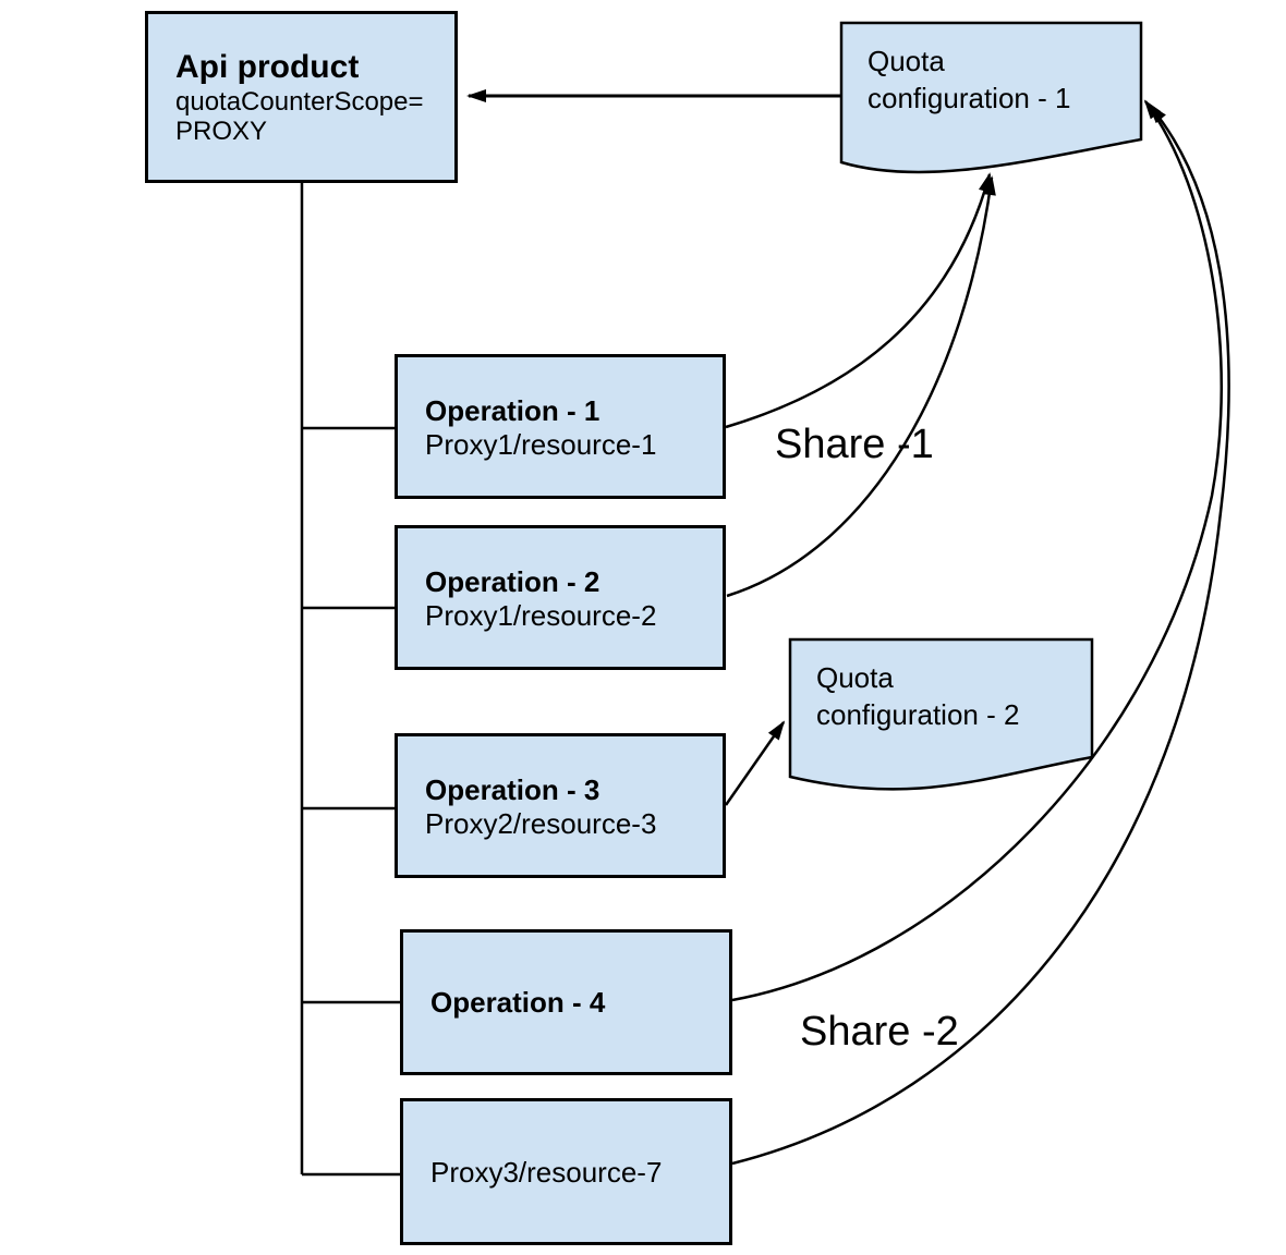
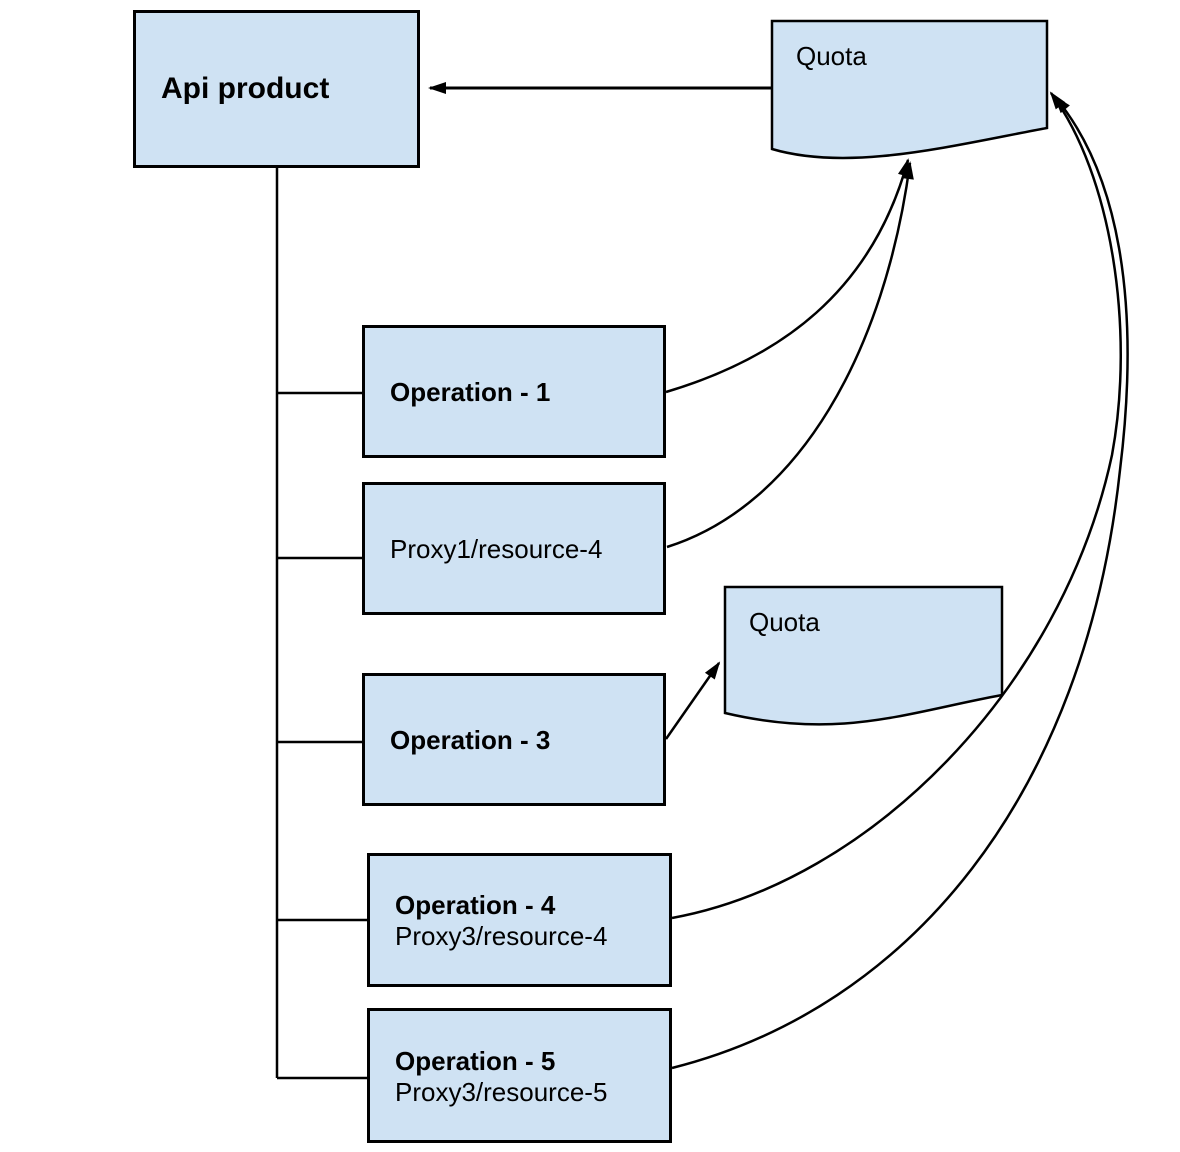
  Api product
- quotaCounterScope=
- PROXY
  Operation - 1
- Proxy1/resource-1
- Operation - 2
- Proxy1/resource-2
+ Proxy1/resource-4
  Operation - 3
- Proxy2/resource-3
  Operation - 4
+ Proxy3/resource-4
+ Operation - 5
- Proxy3/resource-7
+ Proxy3/resource-5
  Quota
- configuration - 1
  Quota
- configuration - 2
- Share -1
- Share -2
